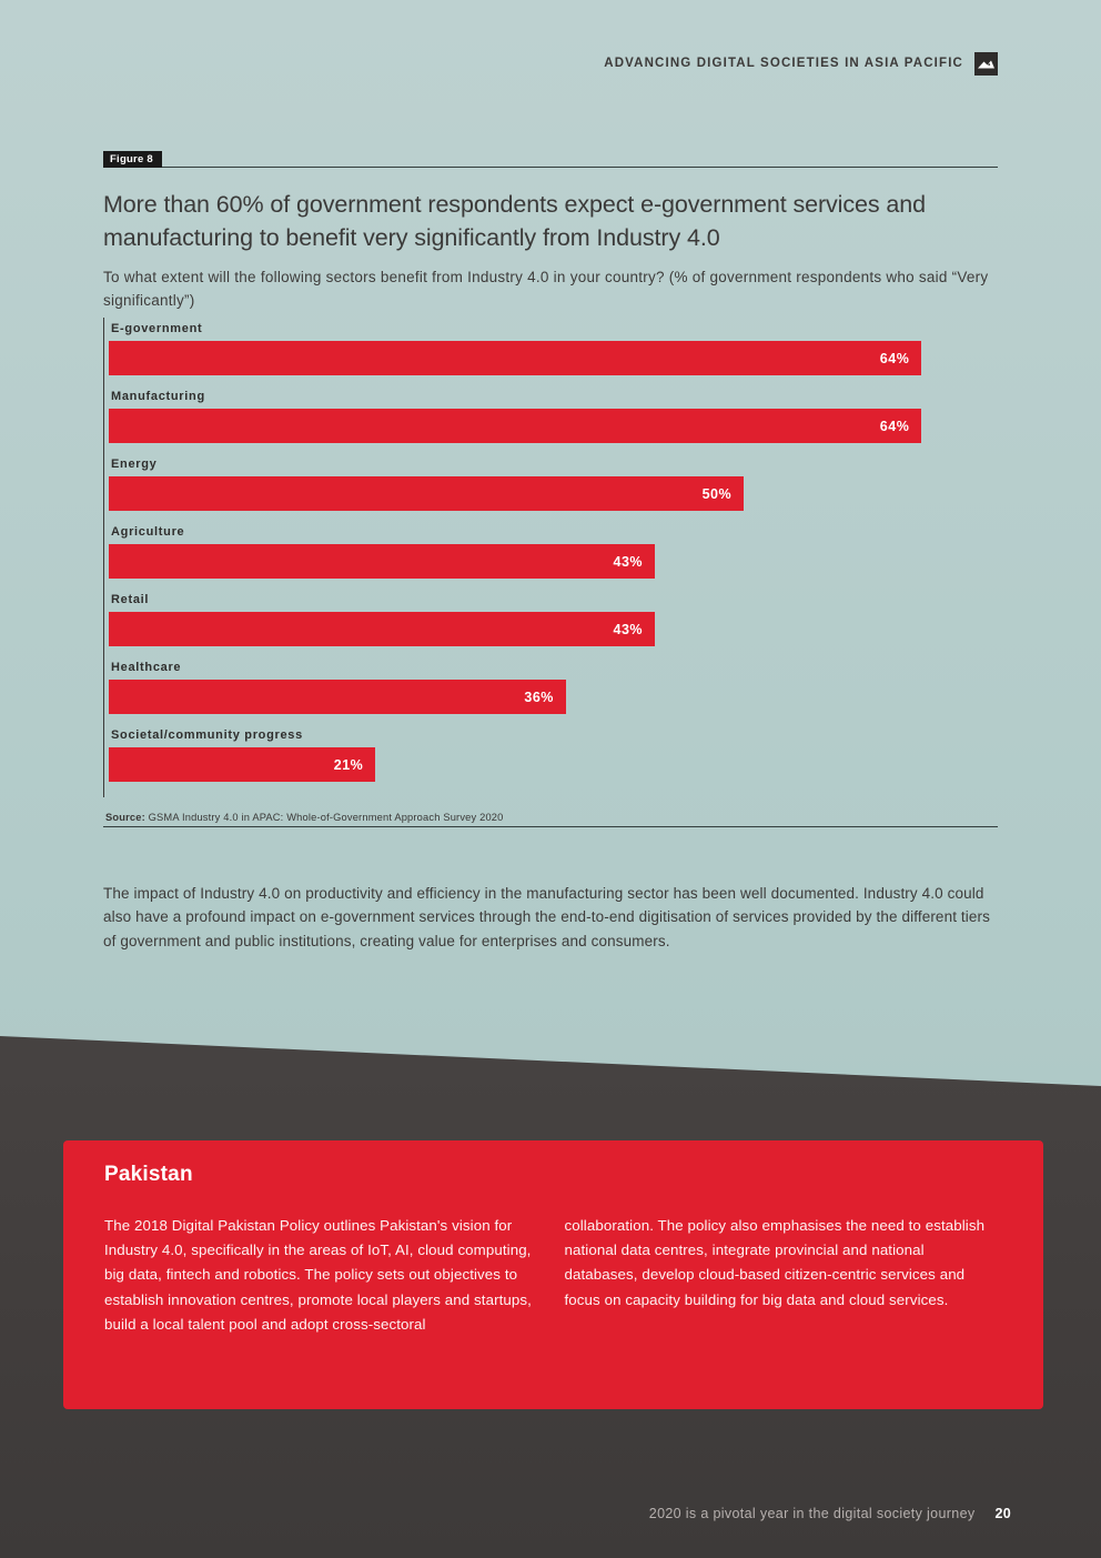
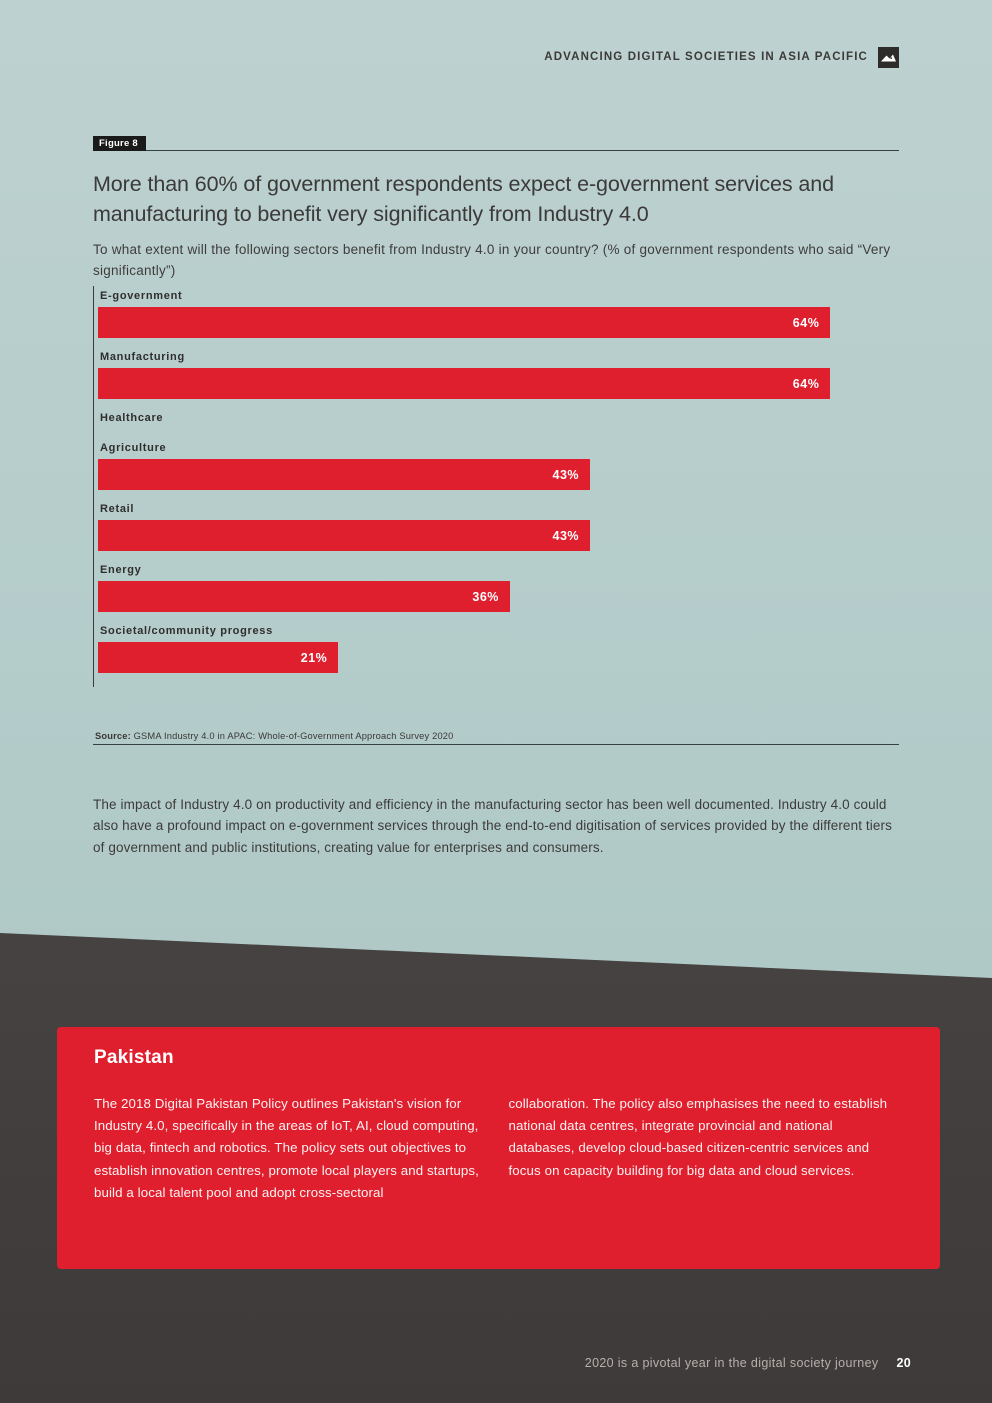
  ADVANCING DIGITAL SOCIETIES IN ASIA PACIFIC
  Figure 8
  More than 60% of government respondents expect e-government services and manufacturing to benefit very significantly from Industry 4.0
  To what extent will the following sectors benefit from Industry 4.0 in your country? (% of government respondents who said “Very significantly”)
  E-government
  64%
  Manufacturing
  64%
- Energy
+ Healthcare
- 50%
  Agriculture
  43%
  Retail
  43%
- Healthcare
+ Energy
  36%
  Societal/community progress
  21%
  Source: GSMA Industry 4.0 in APAC: Whole-of-Government Approach Survey 2020
  The impact of Industry 4.0 on productivity and efficiency in the manufacturing sector has been well documented. Industry 4.0 could also have a profound impact on e-government services through the end-to-end digitisation of services provided by the different tiers of government and public institutions, creating value for enterprises and consumers.
  Pakistan
  The 2018 Digital Pakistan Policy outlines Pakistan's vision for Industry 4.0, specifically in the areas of IoT, AI, cloud computing, big data, fintech and robotics. The policy sets out objectives to establish innovation centres, promote local players and startups, build a local talent pool and adopt cross-sectoral
  collaboration. The policy also emphasises the need to establish national data centres, integrate provincial and national databases, develop cloud-based citizen-centric services and focus on capacity building for big data and cloud services.
  2020 is a pivotal year in the digital society journey
  20
